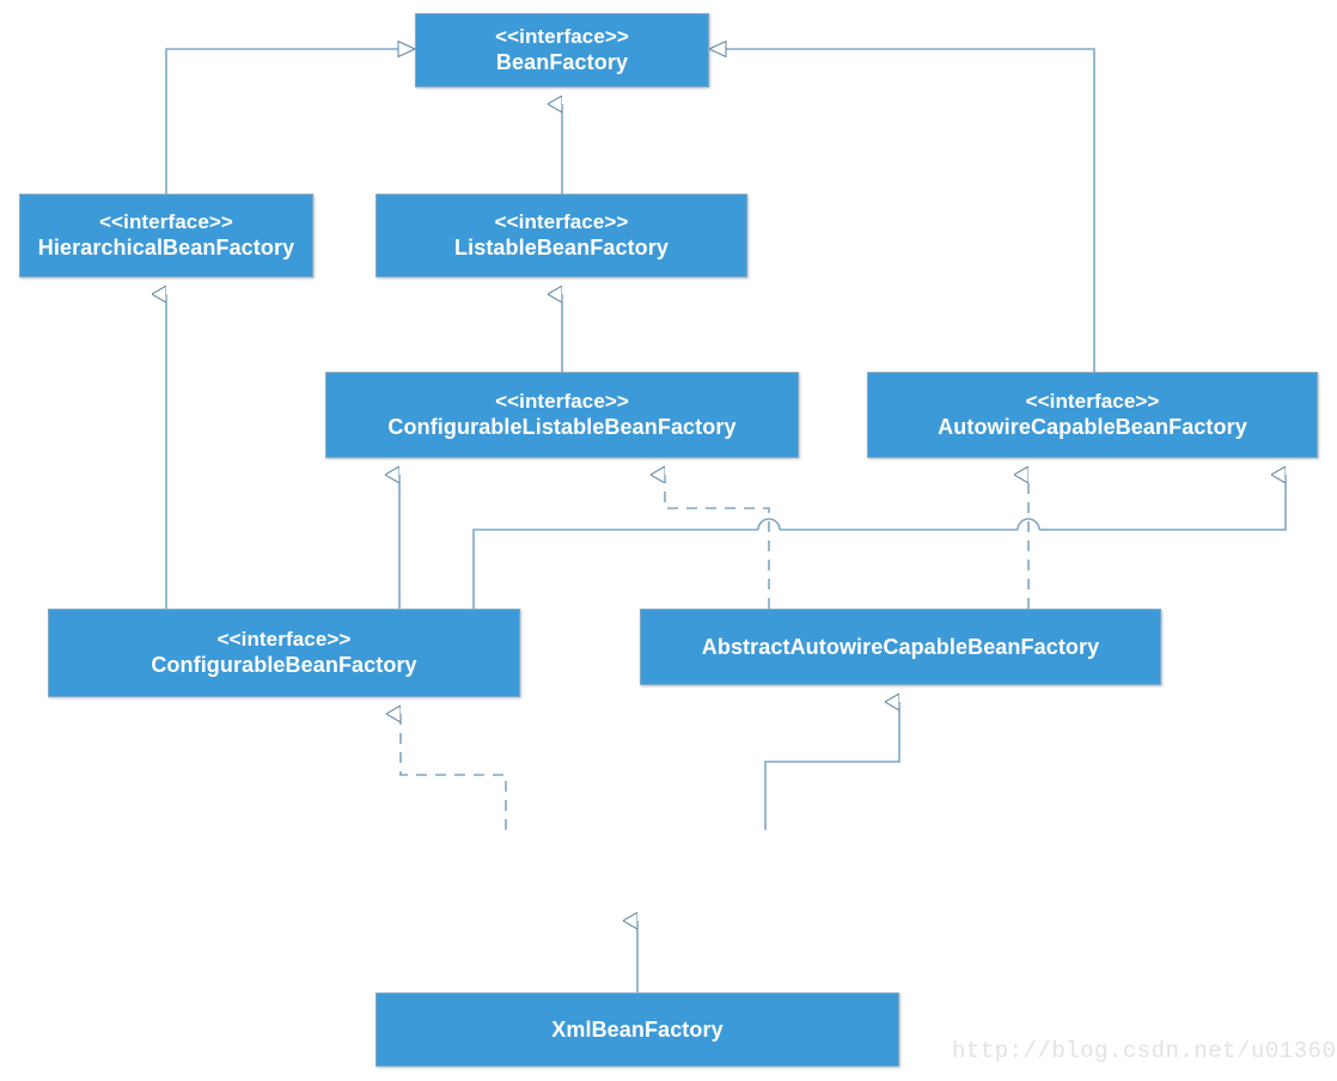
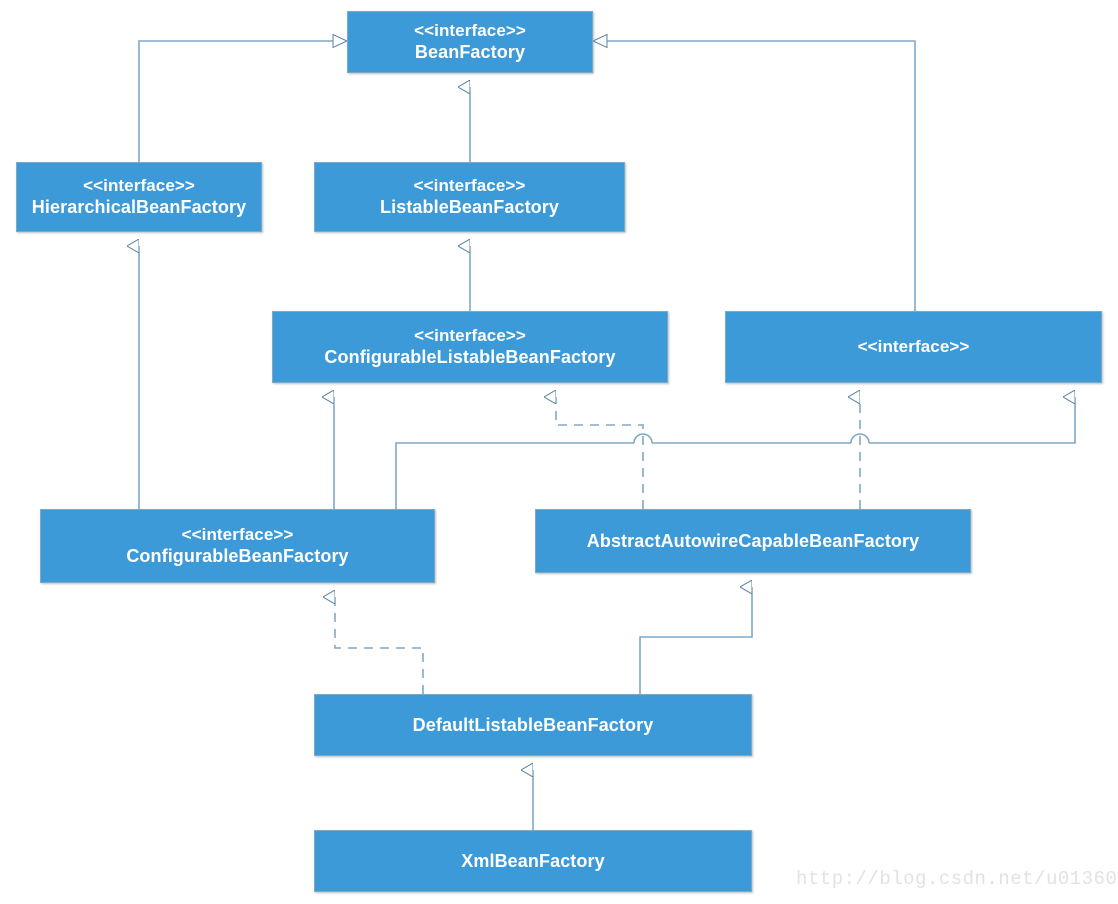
  <<interface>>
  BeanFactory
  <<interface>>
  HierarchicalBeanFactory
  <<interface>>
  ListableBeanFactory
  <<interface>>
  ConfigurableListableBeanFactory
  <<interface>>
- AutowireCapableBeanFactory
  <<interface>>
  ConfigurableBeanFactory
  AbstractAutowireCapableBeanFactory
+ DefaultListableBeanFactory
  XmlBeanFactory
  http://blog.csdn.net/u01360
